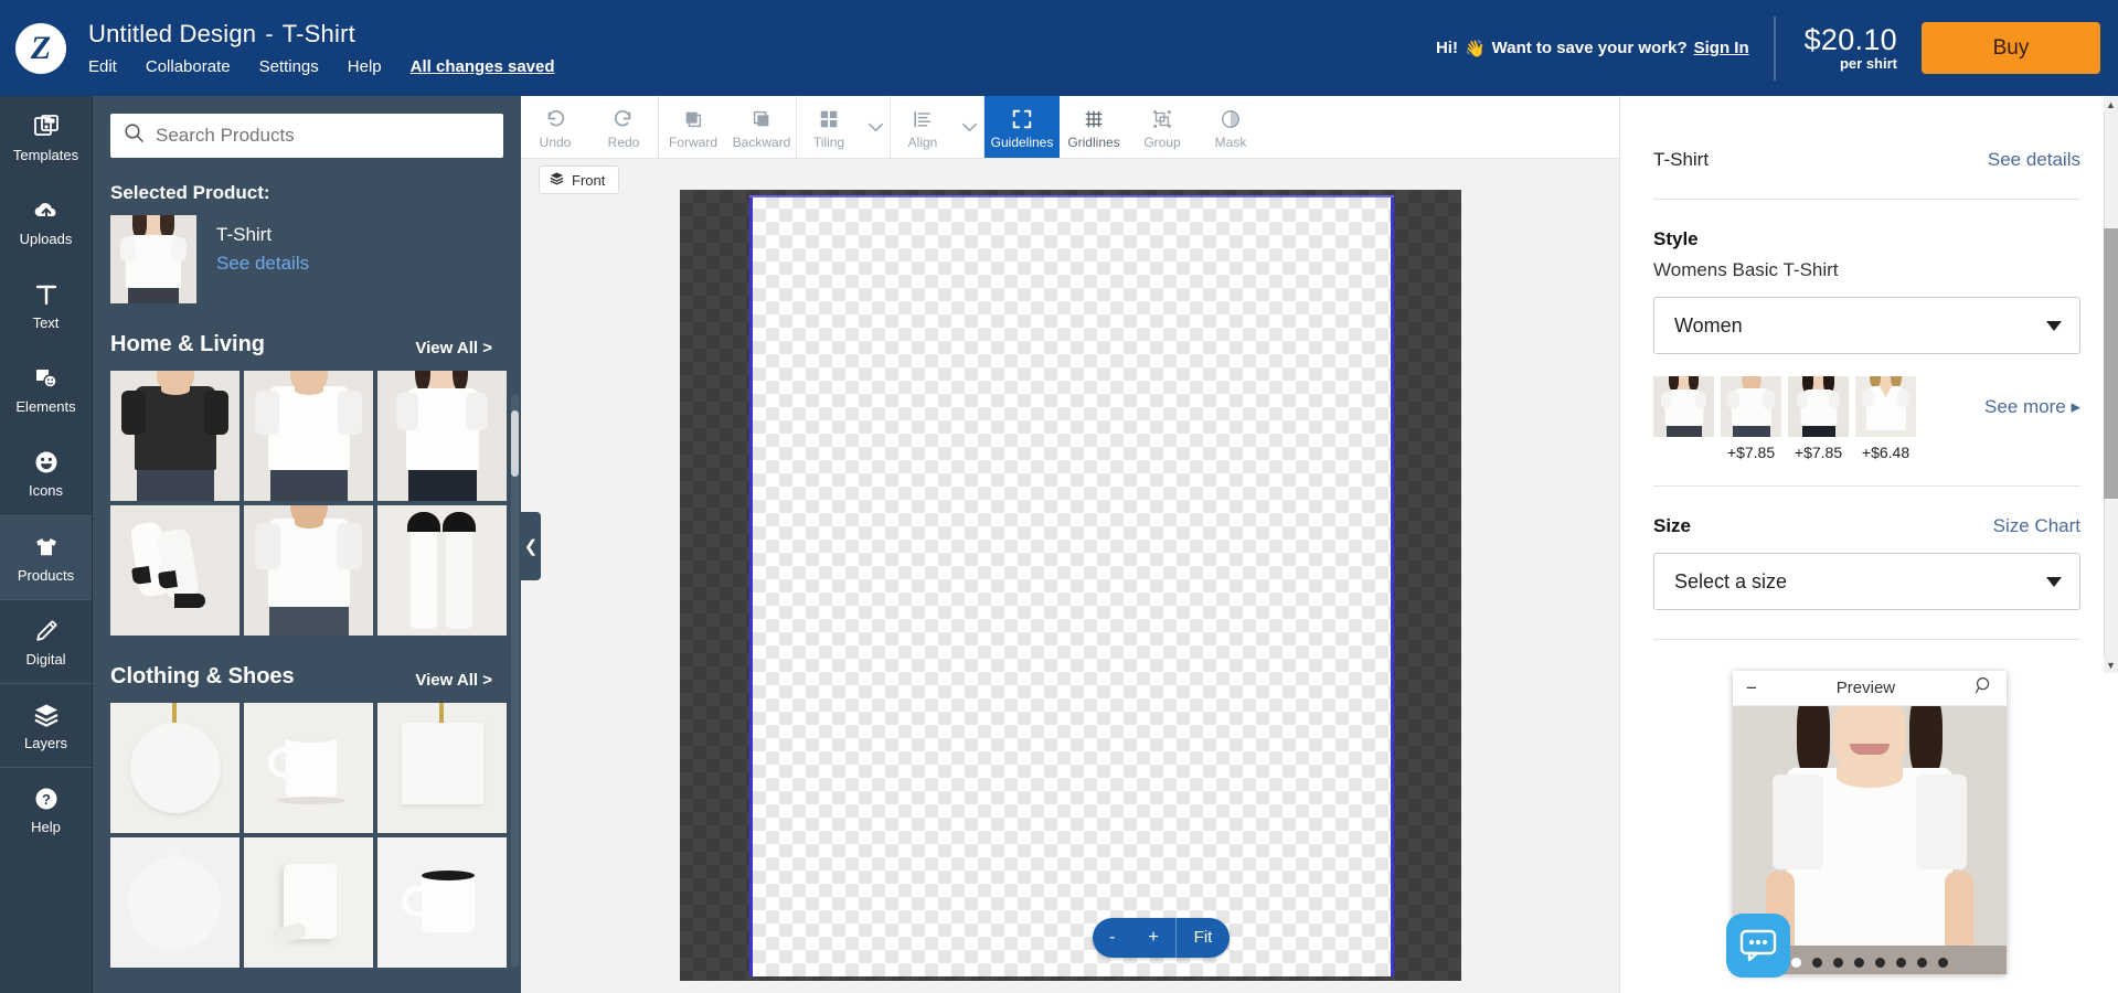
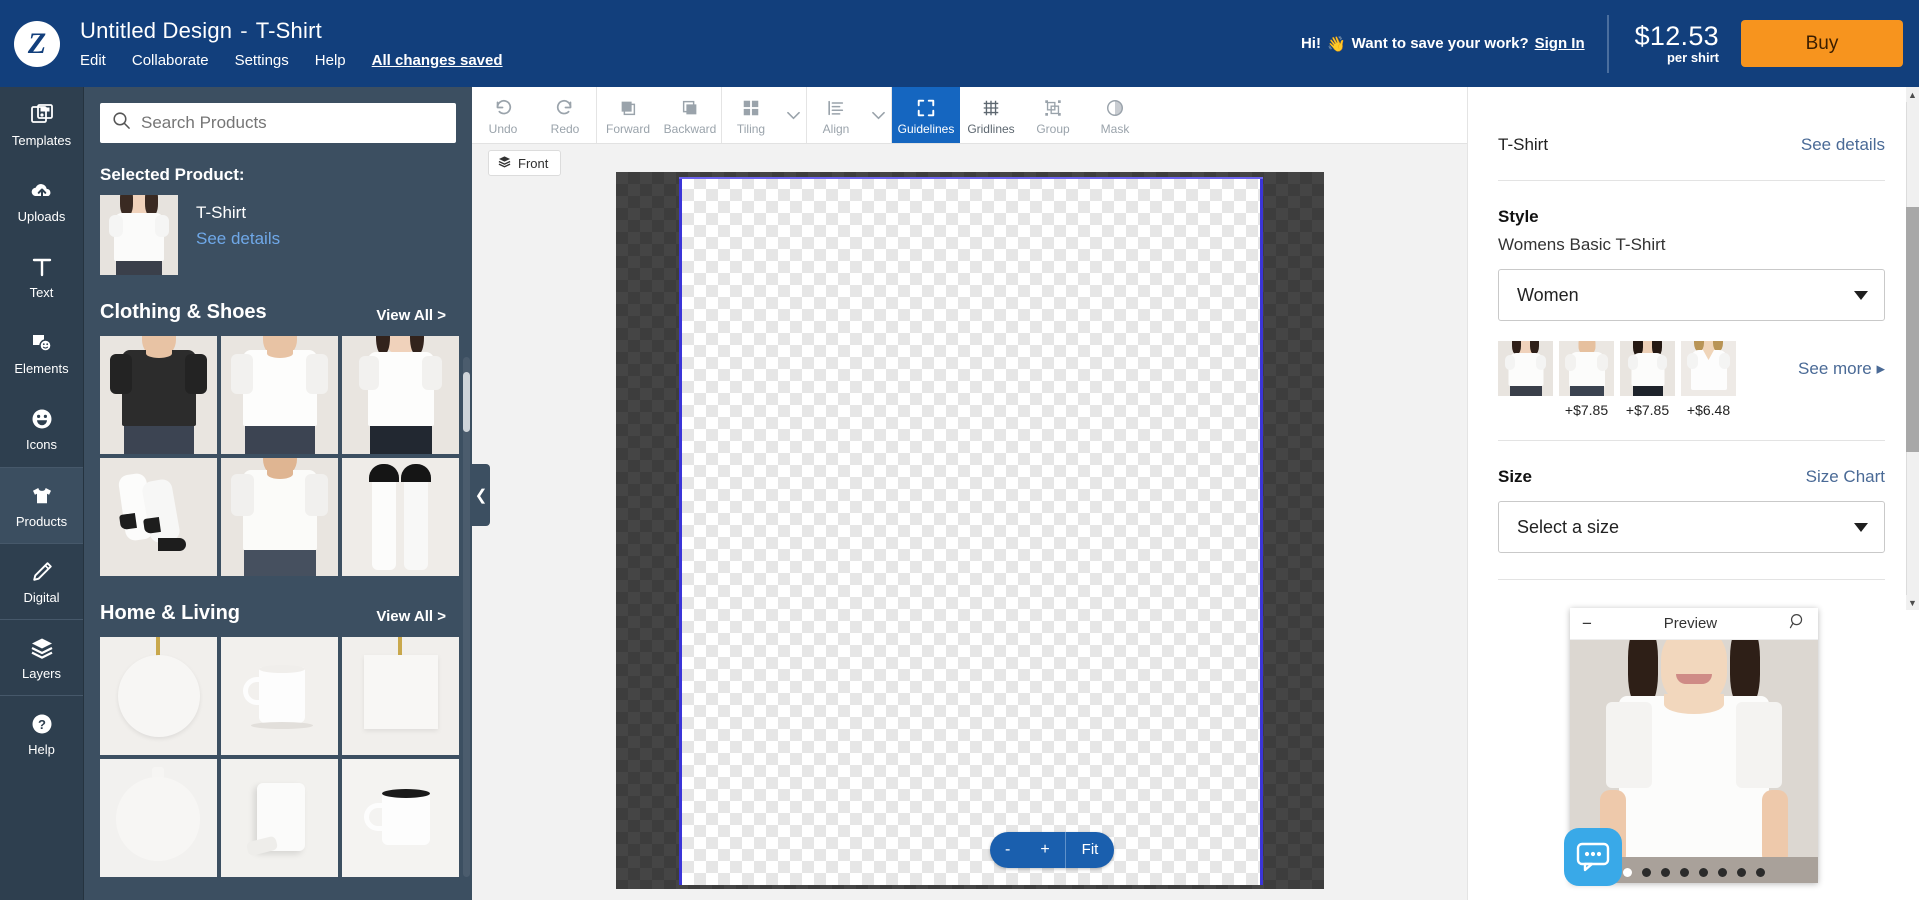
  Z
  Untitled Design
  -
  T-Shirt
  Edit
  Collaborate
  Settings
  Help
  All changes saved
  Hi!
  👋
  Want to save your work?
  Sign In
- $20.10
+ $12.53
  per shirt
  Buy
  Templates
  Uploads
  Text
  Elements
  Icons
  Products
  Digital
  Layers
  ?
  Help
  Search Products
  Selected Product:
  T-Shirt
  See details
- Home & Living
+ Clothing & Shoes
  View All >
- Clothing & Shoes
+ Home & Living
  View All >
  ❮
  Undo
  Redo
  Forward
  Backward
  Tiling
  Align
  Guidelines
  Gridlines
  Group
  Mask
  Front
  -
  +
  Fit
  T-Shirt
  See details
  Style
  Womens Basic T-Shirt
  Women
  +$7.85
  +$7.85
  +$6.48
  See more ▸
  Size
  Size Chart
  Select a size
  ▲
  ▼
  −
  Preview
